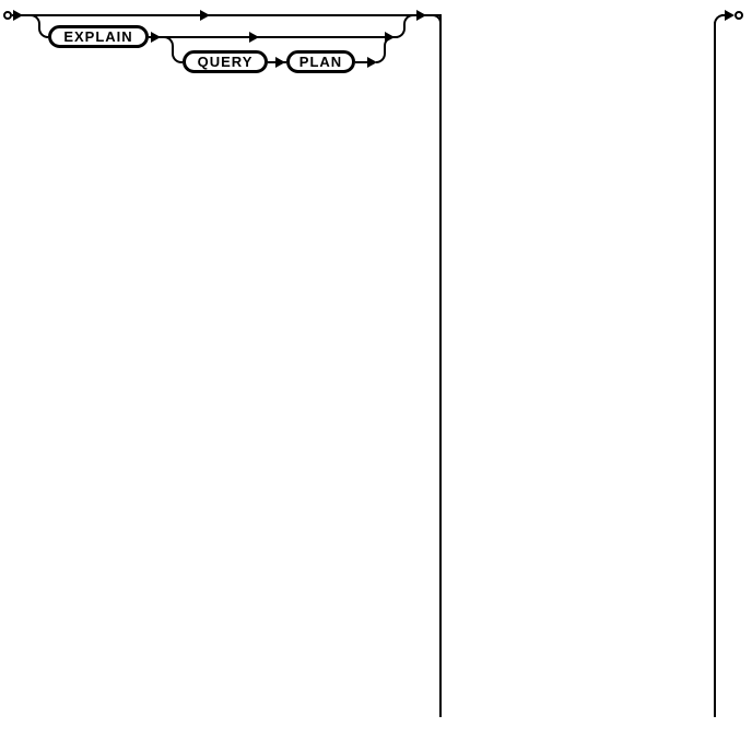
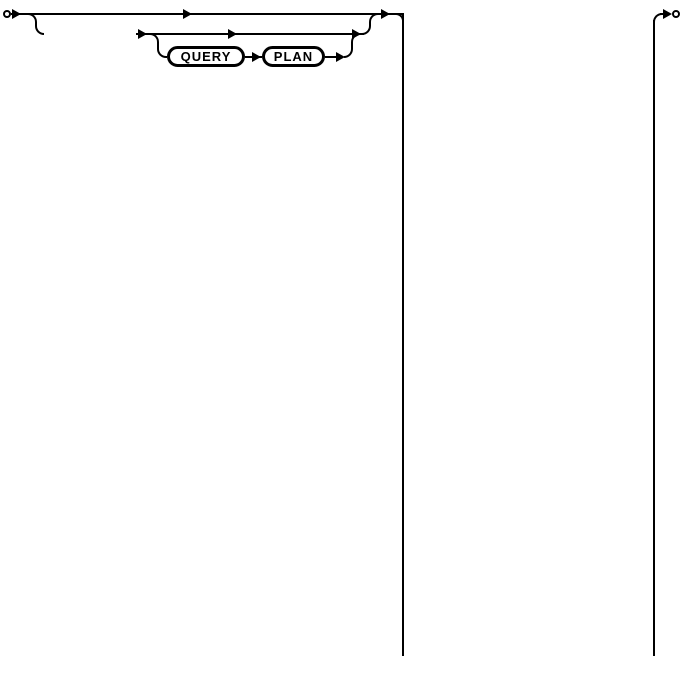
- EXPLAIN
  QUERY
  PLAN
